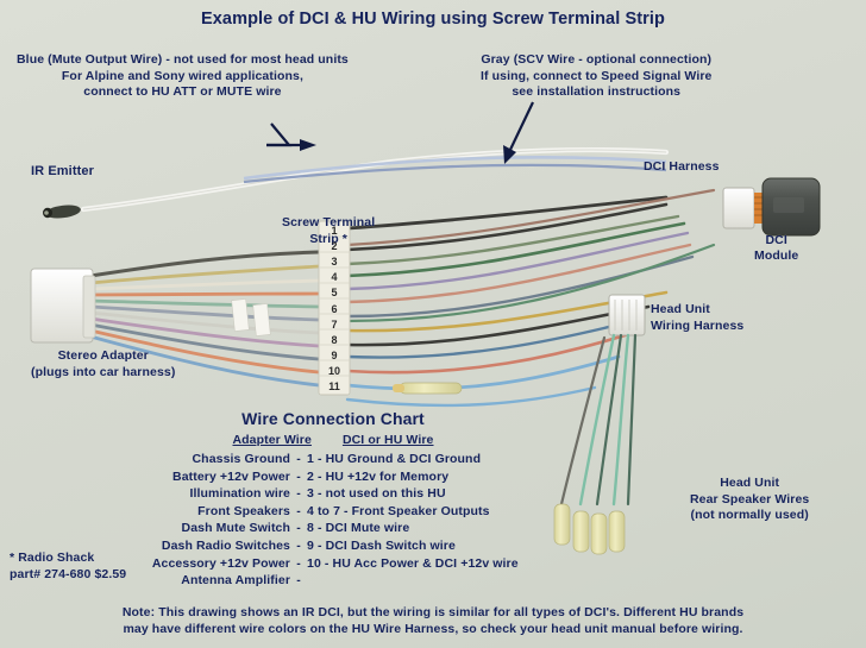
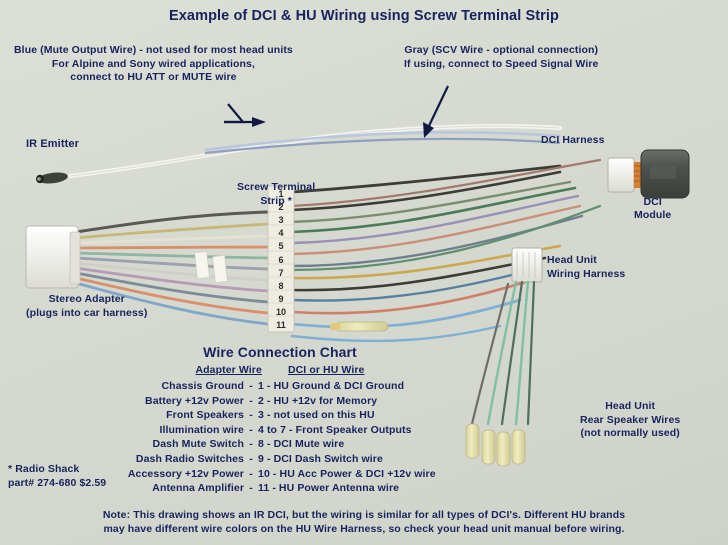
  Example of DCI & HU Wiring using Screw Terminal Strip
  Blue (Mute Output Wire) - not used for most head units
  For Alpine and Sony wired applications,
  connect to HU ATT or MUTE wire
  Gray (SCV Wire - optional connection)
  If using, connect to Speed Signal Wire
- see installation instructions
  IR Emitter
  Stereo Adapter
  (plugs into car harness)
  Screw Terminal
  Strip *
  DCI Harness
  DCI
  Module
  Head Unit
  Wiring Harness
  Head Unit
  Rear Speaker Wires
  (not normally used)
  * Radio Shack
  part# 274-680 $2.59
  1
  2
  3
  4
  5
  6
  7
  8
  9
  10
  11
  Wire Connection Chart
  Adapter Wire
  DCI or HU Wire
  Chassis Ground
  -
  1 - HU Ground & DCI Ground
  Battery +12v Power
  -
  2 - HU +12v for Memory
- Illumination wire
+ Front Speakers
  -
  3 - not used on this HU
- Front Speakers
+ Illumination wire
  -
  4 to 7 - Front Speaker Outputs
  Dash Mute Switch
  -
  8 - DCI Mute wire
  Dash Radio Switches
  -
  9 - DCI Dash Switch wire
  Accessory +12v Power
  -
  10 - HU Acc Power & DCI +12v wire
  Antenna Amplifier
  -
+ 11 - HU Power Antenna wire
  Note: This drawing shows an IR DCI, but the wiring is similar for all types of DCI's. Different HU brands
  may have different wire colors on the HU Wire Harness, so check your head unit manual before wiring.
